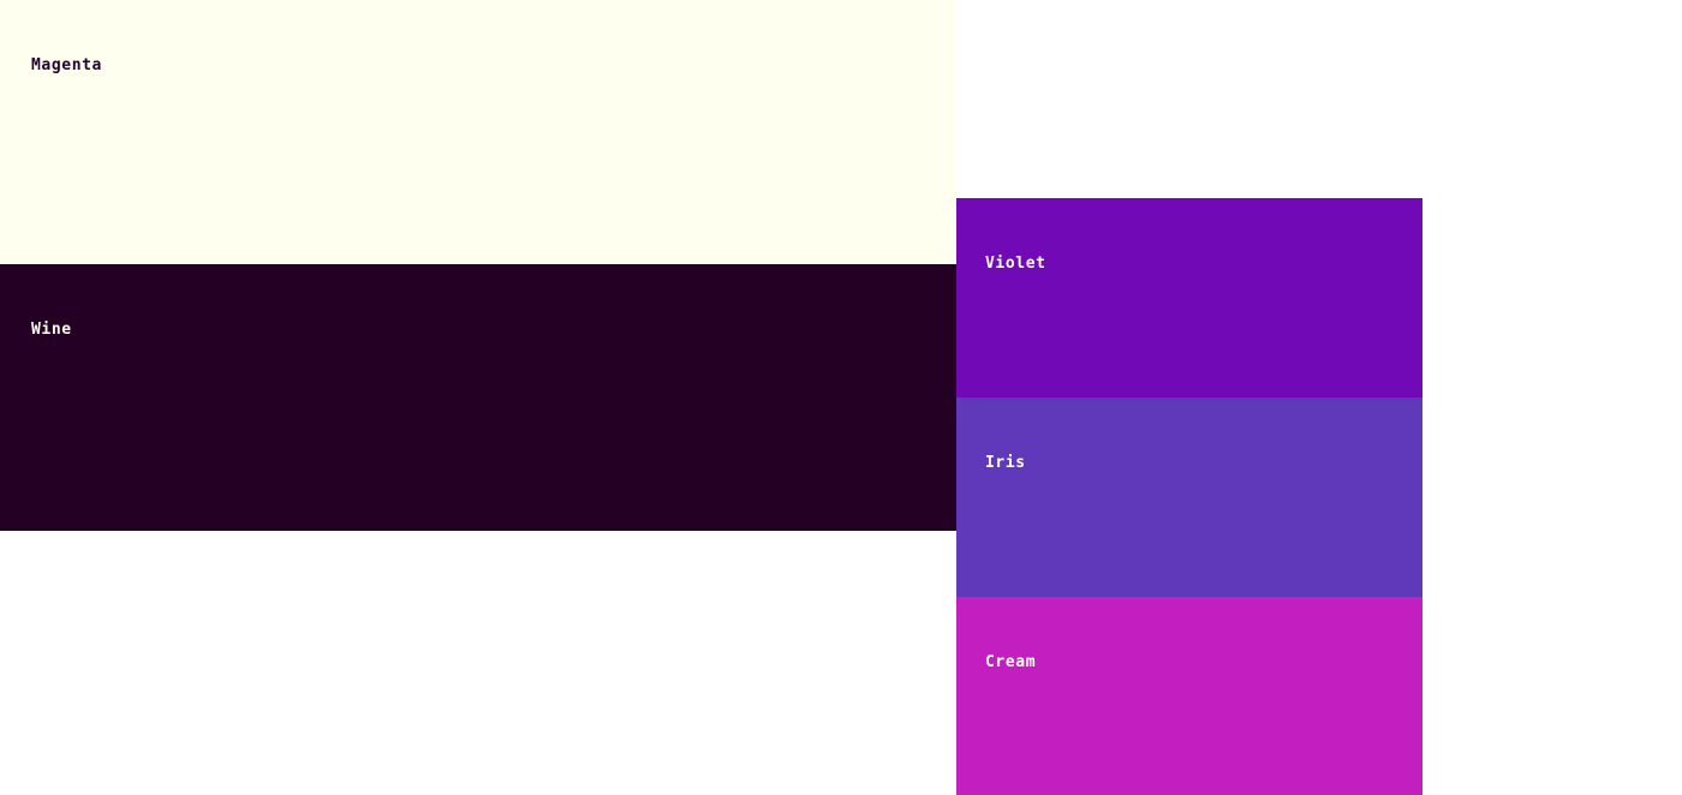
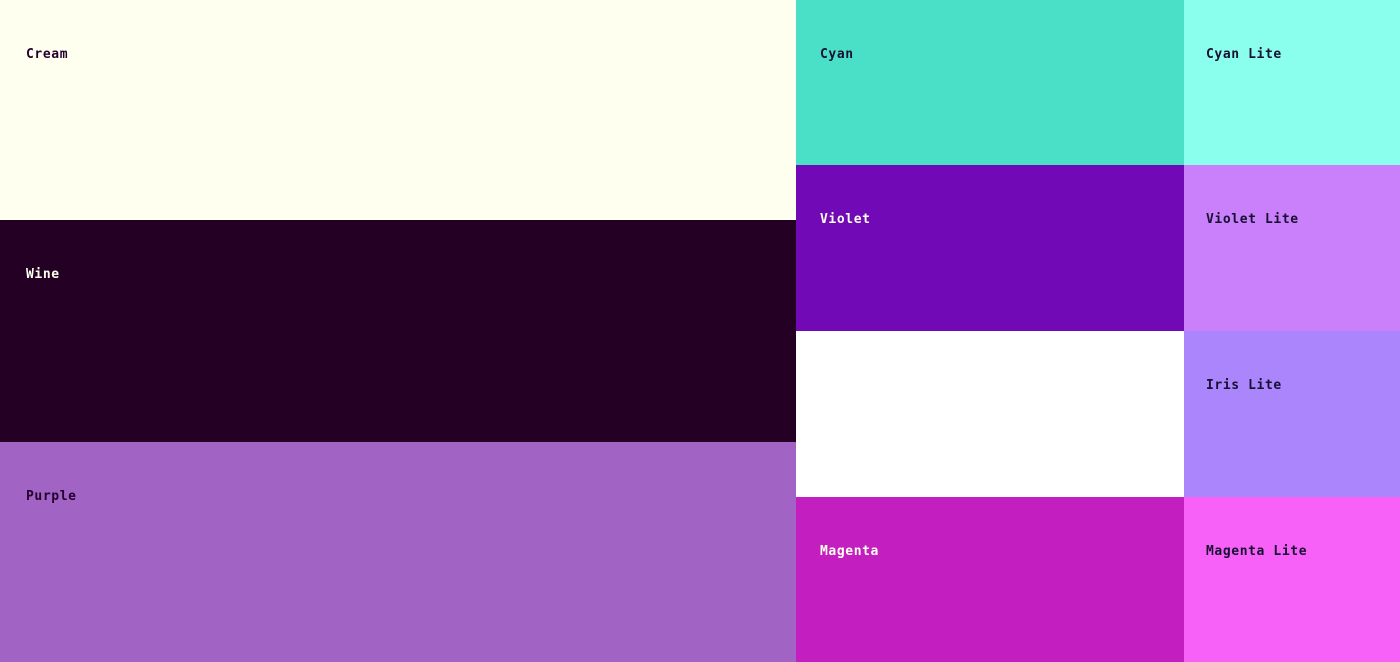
- Magenta
+ Cream
  Wine
+ Purple
+ Cyan
  Violet
- Iris
- Cream
+ Magenta
+ Cyan Lite
+ Violet Lite
+ Iris Lite
+ Magenta Lite
